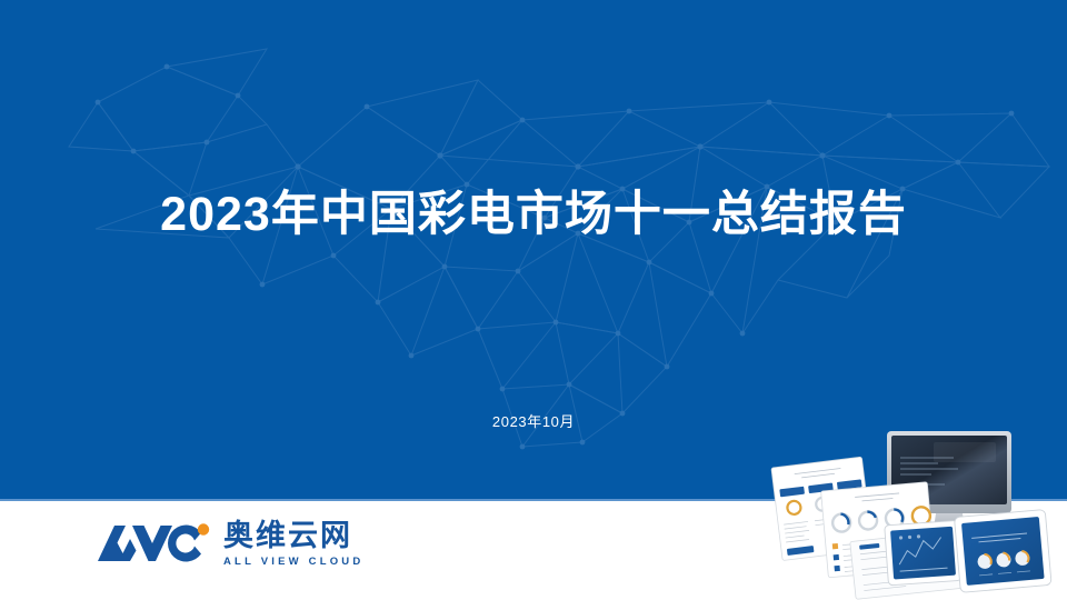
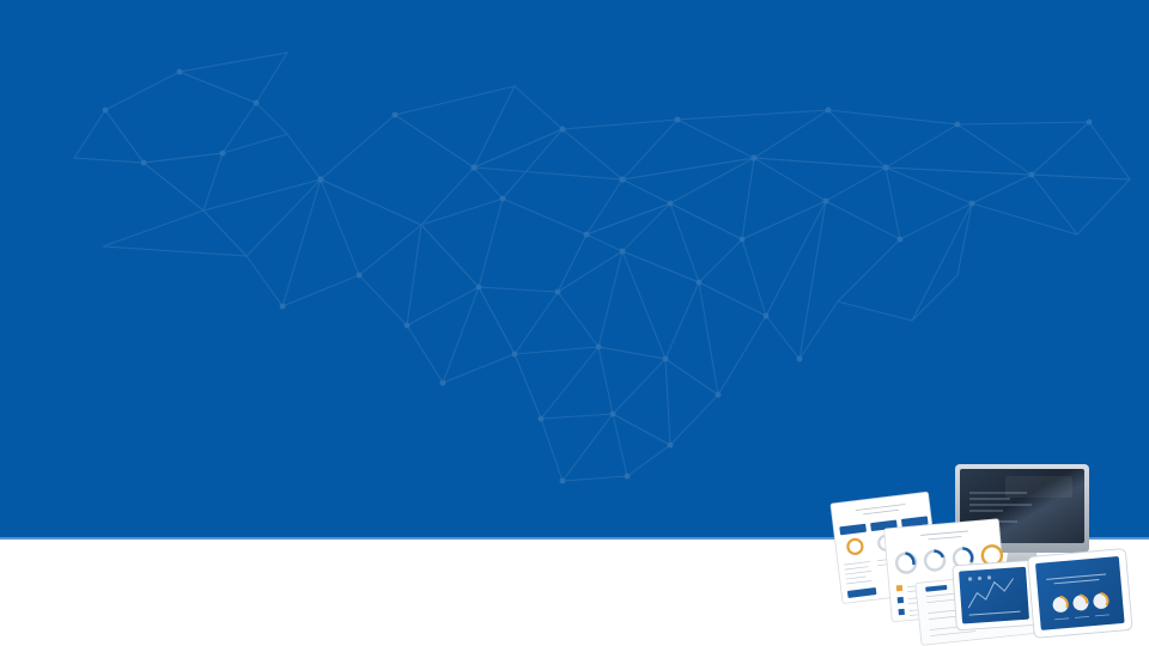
- 2023年中国彩电市场十一总结报告
- 2023年10月
- 奥维云网
- ALL VIEW CLOUD
